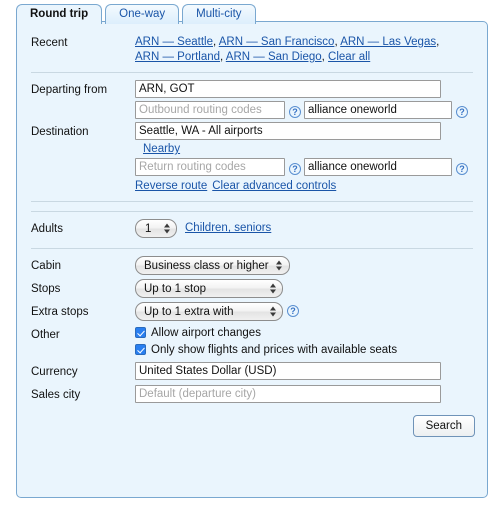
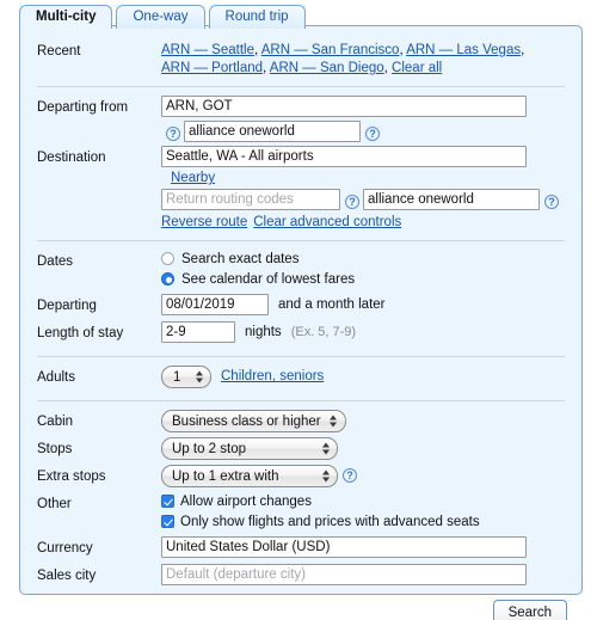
- Round trip
+ Multi-city
  One-way
- Multi-city
+ Round trip
  Recent
  ARN — Seattle, ARN — San Francisco, ARN — Las Vegas, ARN — Portland, ARN — San Diego, Clear all
  Departing from
  ARN, GOT
- Outbound routing codes
  ?
  alliance oneworld
  ?
  Destination
  Seattle, WA - All airports
  Nearby
  Return routing codes
  ?
  alliance oneworld
  ?
  Reverse route
  Clear advanced controls
+ Dates
+ Search exact dates
+ See calendar of lowest fares
+ Departing
+ 08/01/2019
+ and a month later
+ Length of stay
+ 2-9
+ nights
+ (Ex. 5, 7-9)
  Adults
  1
  Children, seniors
  Cabin
  Business class or higher
  Stops
- Up to 1 stop
+ Up to 2 stop
  Extra stops
  Up to 1 extra with
  ?
  Other
  Allow airport changes
- Only show flights and prices with available seats
+ Only show flights and prices with advanced seats
  Currency
  United States Dollar (USD)
  Sales city
  Default (departure city)
  Search
